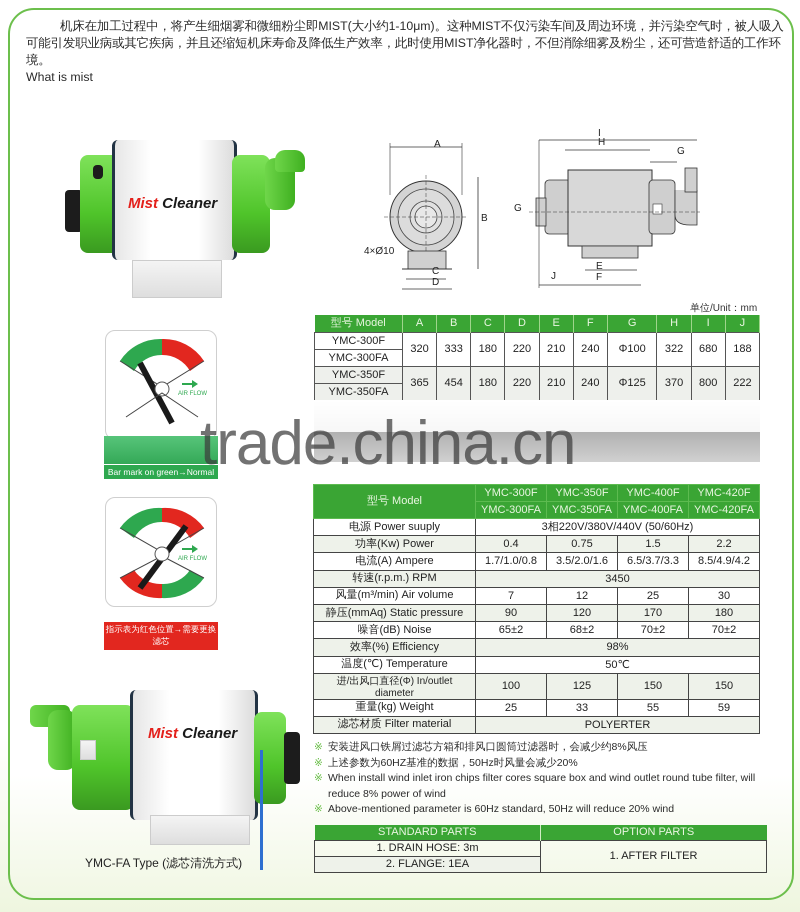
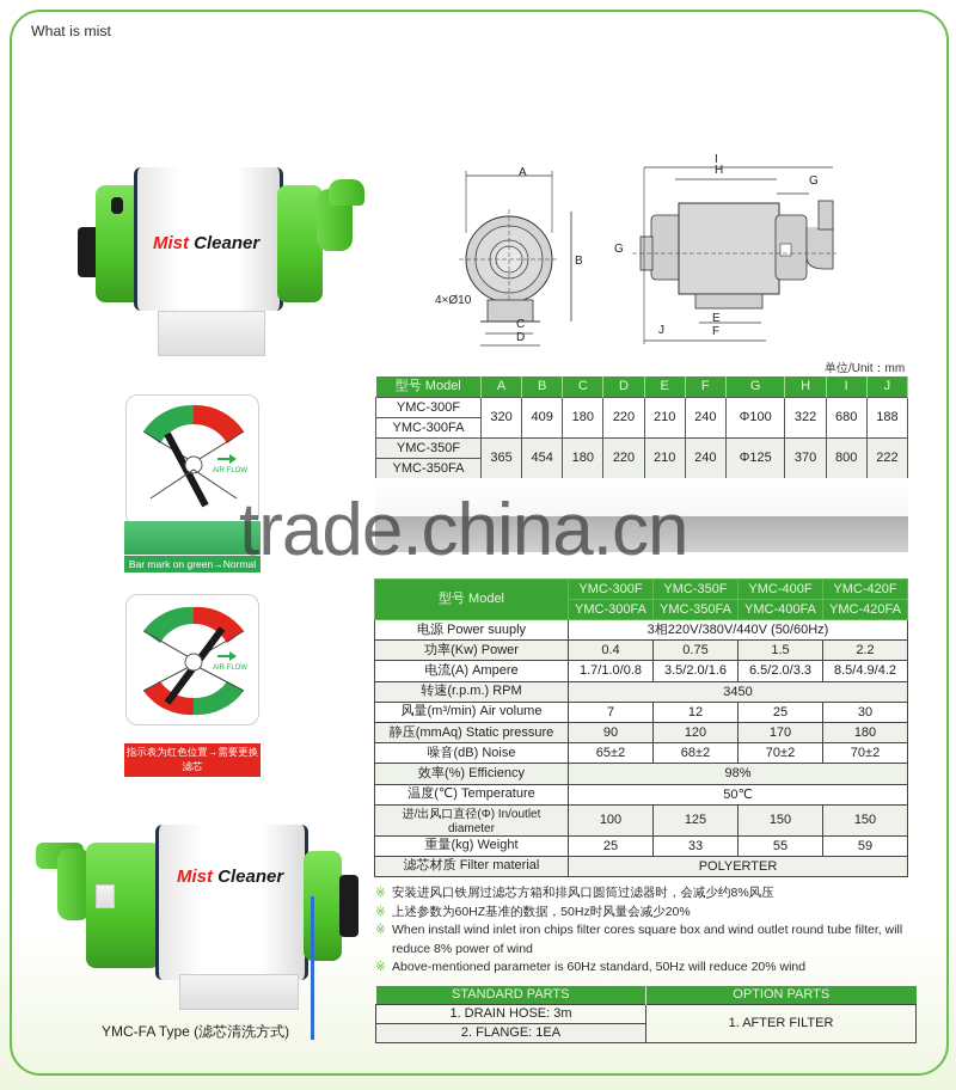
- 机床在加工过程中，将产生细烟雾和微细粉尘即MIST(大小约1-10μm)。这种MIST不仅污染车间及周边环境，并污染空气时，被人吸入可能引发职业病或其它疾病，并且还缩短机床寿命及降低生产效率，此时使用MIST净化器时，不但消除细雾及粉尘，还可营造舒适的工作环境。
  What is mist
  Mist Cleaner
  Bar mark on green→Normal
  指示表为红色位置→需要更换滤芯
  Bar mark on red→Filter
  Mist Cleaner
  YMC-FA Type (滤芯清洗方式)
  A
  B
  C
  D
  4×Ø10
  I
  H
  G
  G
  J
  E
  F
  单位/Unit：mm
  型号 Model	A	B	C	D	E	F	G	H	I	J
- YMC-300F	320	333	180	220	210	240	Φ100	322	680	188
+ YMC-300F	320	409	180	220	210	240	Φ100	322	680	188
  YMC-300FA
  YMC-350F	365	454	180	220	210	240	Φ125	370	800	222
  YMC-350FA
  trade.china.cn
  型号 Model	YMC-300F	YMC-350F	YMC-400F	YMC-420F
  YMC-300FA	YMC-350FA	YMC-400FA	YMC-420FA
  电源 Power suuply	3相220V/380V/440V (50/60Hz)
  功率(Kw) Power	0.4	0.75	1.5	2.2
- 电流(A) Ampere	1.7/1.0/0.8	3.5/2.0/1.6	6.5/3.7/3.3	8.5/4.9/4.2
+ 电流(A) Ampere	1.7/1.0/0.8	3.5/2.0/1.6	6.5/2.0/3.3	8.5/4.9/4.2
  转速(r.p.m.) RPM	3450
  风量(m³/min) Air volume	7	12	25	30
  静压(mmAq) Static pressure	90	120	170	180
  噪音(dB) Noise	65±2	68±2	70±2	70±2
  效率(%) Efficiency	98%
  温度(℃) Temperature	50℃
  进/出风口直径(Φ) In/outlet diameter	100	125	150	150
  重量(kg) Weight	25	33	55	59
  滤芯材质 Filter material	POLYERTER
  ※
  安装进风口铁屑过滤芯方箱和排风口圆筒过滤器时，会减少约8%风压
  ※
  上述参数为60HZ基准的数据，50Hz时风量会减少20%
  ※
  When install wind inlet iron chips filter cores square box and wind outlet round tube filter, will reduce 8% power of wind
  ※
  Above-mentioned parameter is 60Hz standard, 50Hz will reduce 20% wind
  STANDARD PARTS	OPTION PARTS
  1. DRAIN HOSE: 3m	1. AFTER FILTER
  2. FLANGE: 1EA
